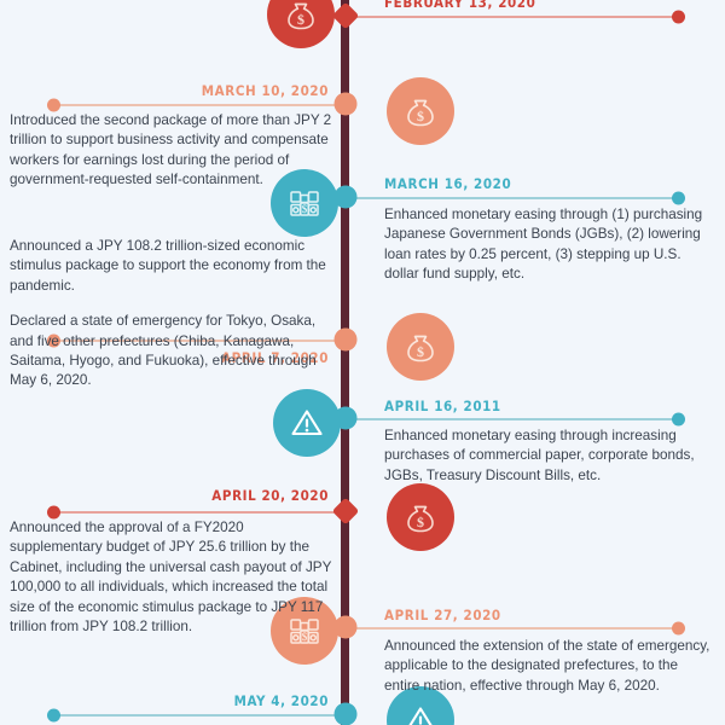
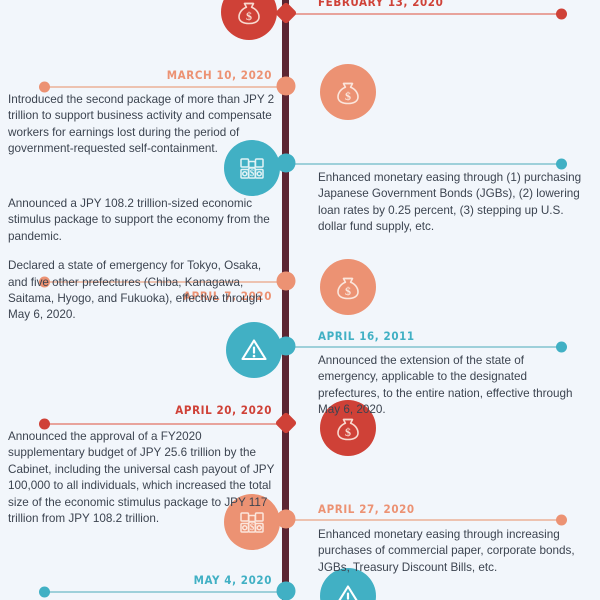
  $
  FEBRUARY 13, 2020
  $
  MARCH 10, 2020
  Introduced the second package of more than JPY 2 trillion to support business activity and compensate workers for earnings lost during the period of government-requested self-containment.
  $
- MARCH 16, 2020
  Enhanced monetary easing through (1) purchasing Japanese Government Bonds (JGBs), (2) lowering loan rates by 0.25 percent, (3) stepping up U.S. dollar fund supply, etc.
  $
  APRIL 7, 2020
  Announced a JPY 108.2 trillion-sized economic stimulus package to support the economy from the pandemic.
  Declared a state of emergency for Tokyo, Osaka, and five other prefectures (Chiba, Kanagawa, Saitama, Hyogo, and Fukuoka), effective through May 6, 2020.
  APRIL 16, 2011
- Enhanced monetary easing through increasing purchases of commercial paper, corporate bonds, JGBs, Treasury Discount Bills, etc.
+ Announced the extension of the state of emergency, applicable to the designated prefectures, to the entire nation, effective through May 6, 2020.
  $
  APRIL 20, 2020
  Announced the approval of a FY2020 supplementary budget of JPY 25.6 trillion by the Cabinet, including the universal cash payout of JPY 100,000 to all individuals, which increased the total size of the economic stimulus package to JPY 117 trillion from JPY 108.2 trillion.
  $
  APRIL 27, 2020
- Announced the extension of the state of emergency, applicable to the designated prefectures, to the entire nation, effective through May 6, 2020.
+ Enhanced monetary easing through increasing purchases of commercial paper, corporate bonds, JGBs, Treasury Discount Bills, etc.
  MAY 4, 2020
